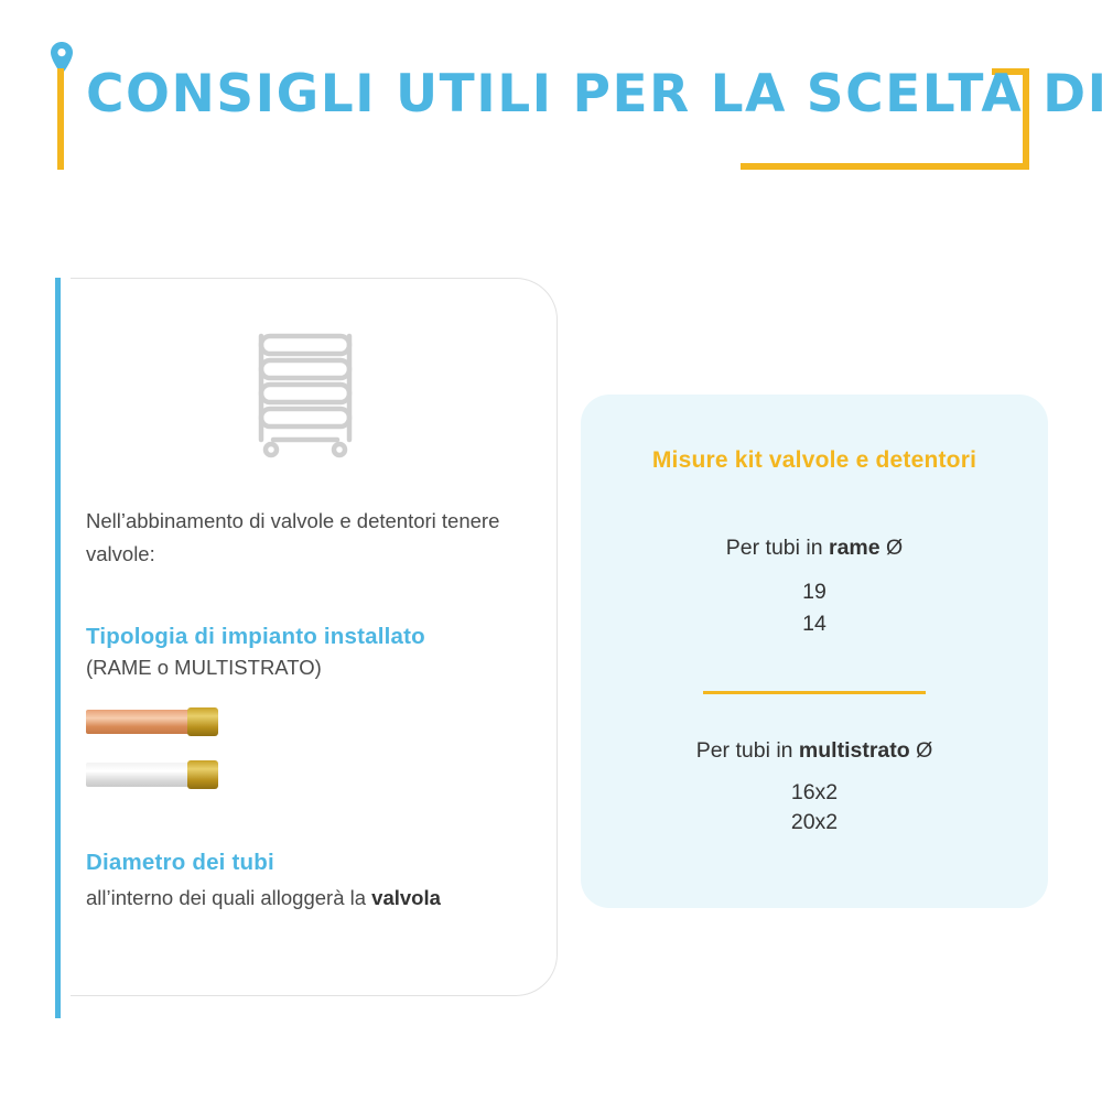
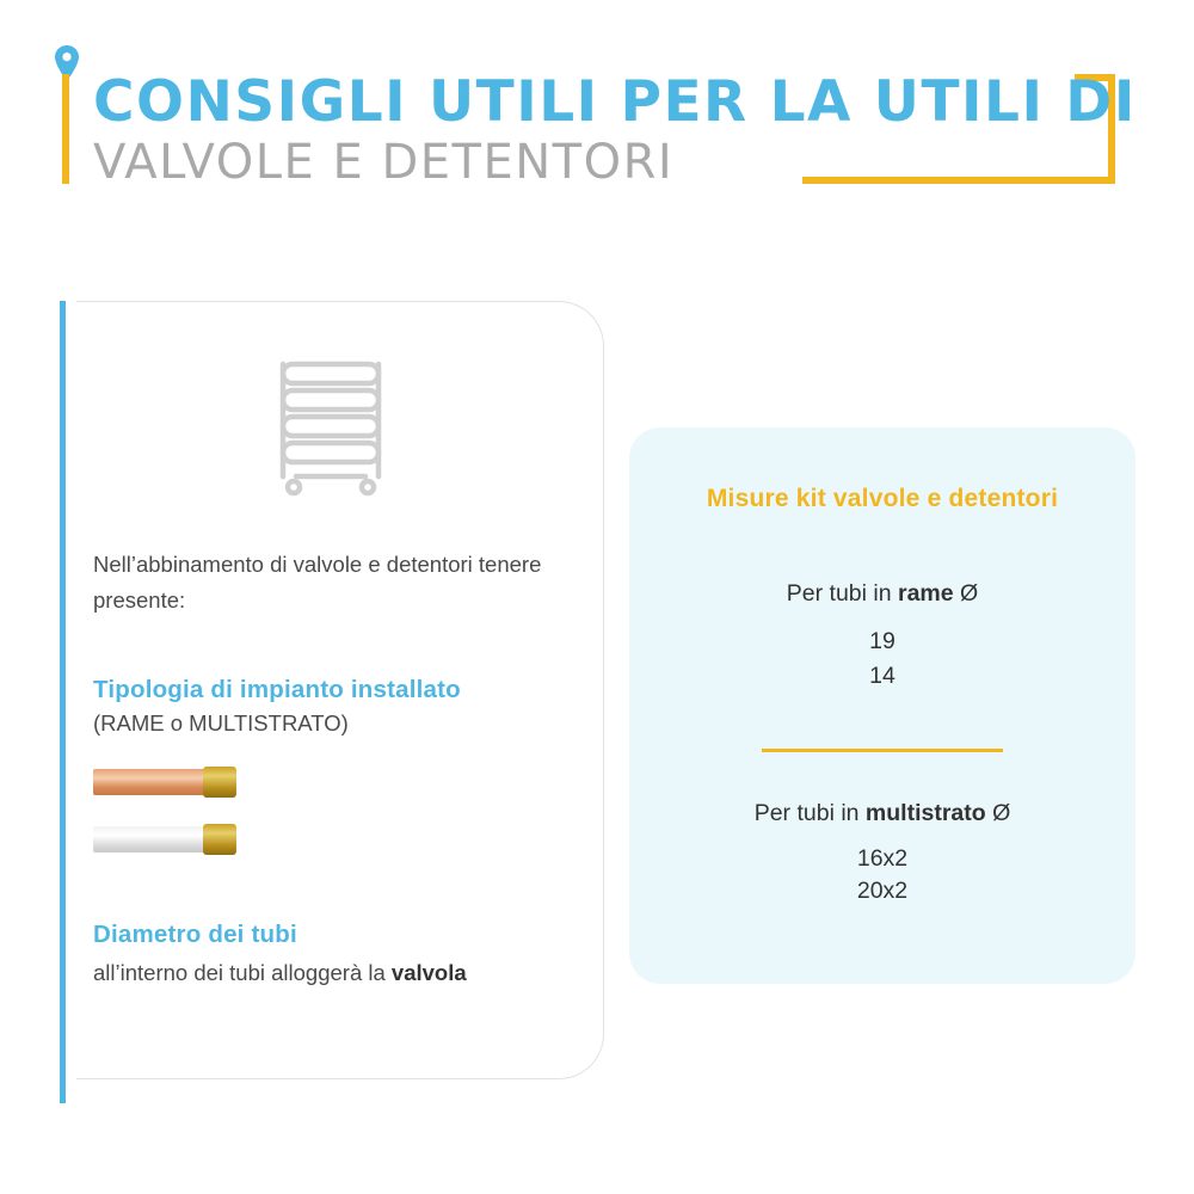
- CONSIGLI UTILI PER LA SCELTA DI
+ CONSIGLI UTILI PER LA UTILI DI
+ VALVOLE E DETENTORI
- Nell’abbinamento di valvole e detentori tenere valvole:
+ Nell’abbinamento di valvole e detentori tenere presente:
  Tipologia di impianto installato
  (RAME o MULTISTRATO)
  Diametro dei tubi
- all’interno dei quali alloggerà la valvola
+ all’interno dei tubi alloggerà la valvola
  Misure kit valvole e detentori
  Per tubi in rame Ø
  19
  14
  Per tubi in multistrato Ø
  16x2
  20x2
